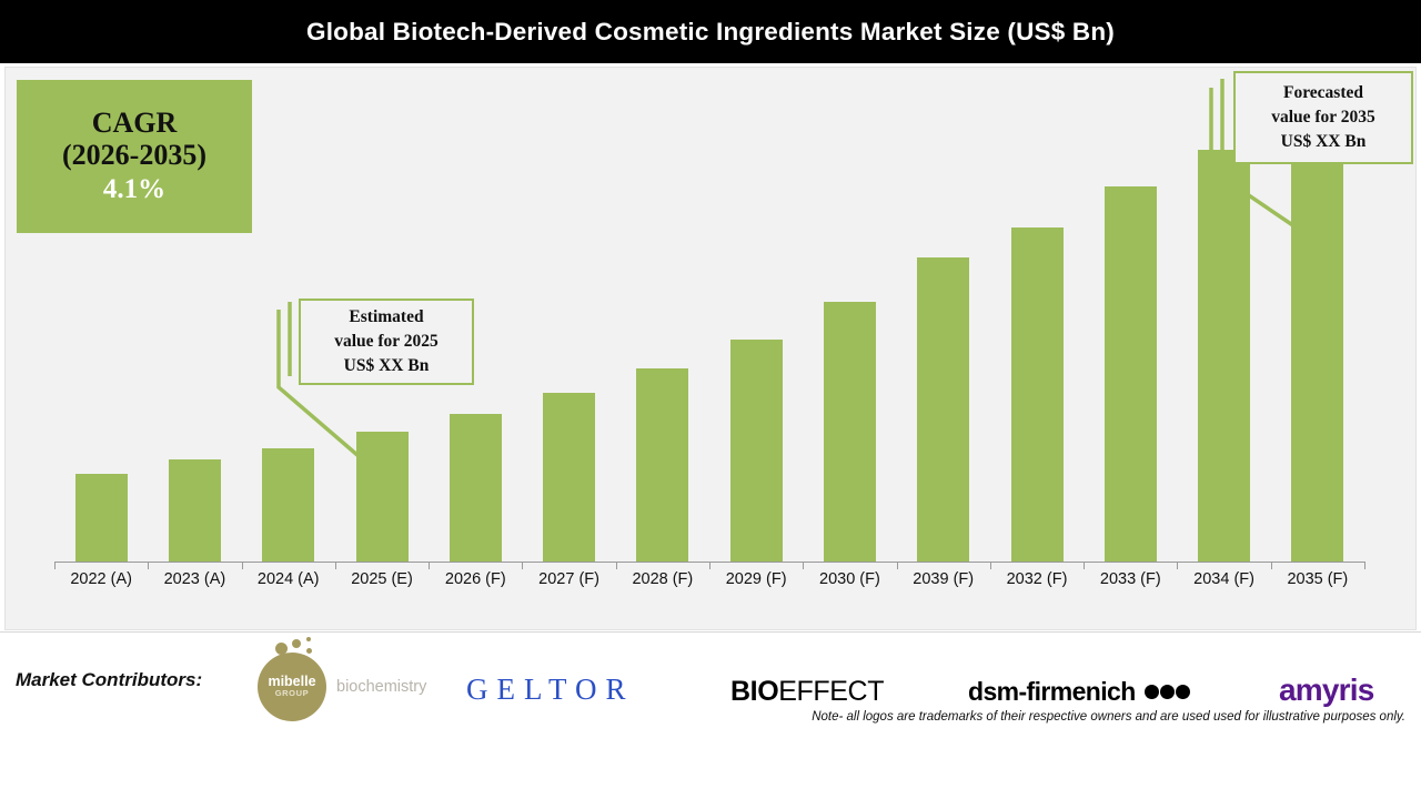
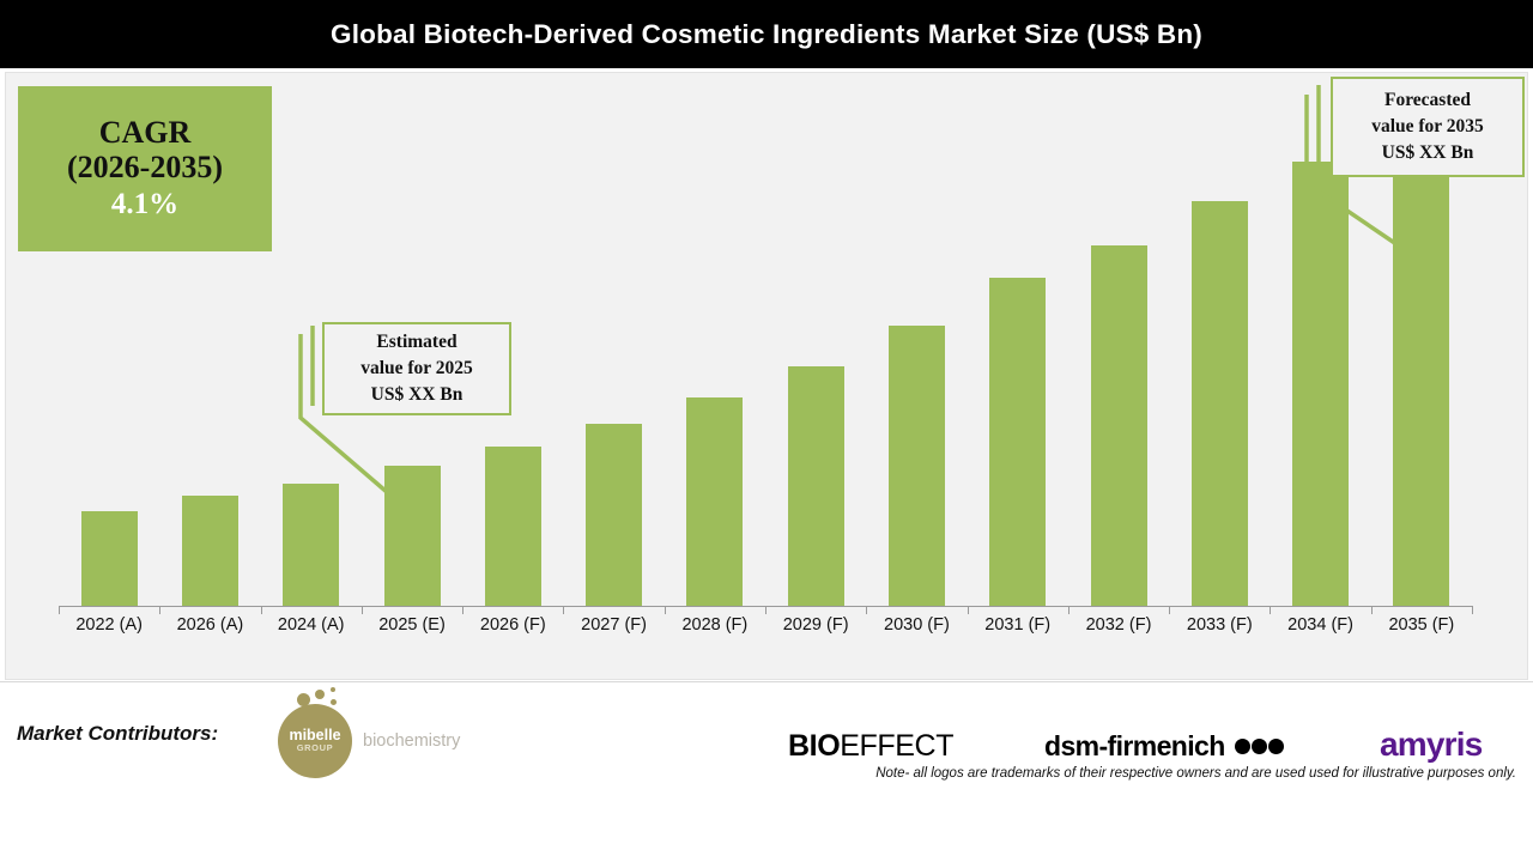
  Global Biotech-Derived Cosmetic Ingredients Market Size (US$ Bn)
  2022 (A)
- 2023 (A)
+ 2026 (A)
  2024 (A)
  2025 (E)
  2026 (F)
  2027 (F)
  2028 (F)
  2029 (F)
  2030 (F)
- 2039 (F)
+ 2031 (F)
  2032 (F)
  2033 (F)
  2034 (F)
  2035 (F)
  CAGR
  (2026-2035)
  4.1%
  Estimated
  value for 2025
  US$ XX Bn
  Forecasted
  value for 2035
  US$ XX Bn
  Market Contributors:
  mibelle
  GROUP
  biochemistry
- GELTOR
  BIO
  EFFECT
  dsm-firmenich
  amyris
  Note- all logos are trademarks of their respective owners and are used used for illustrative purposes only.
